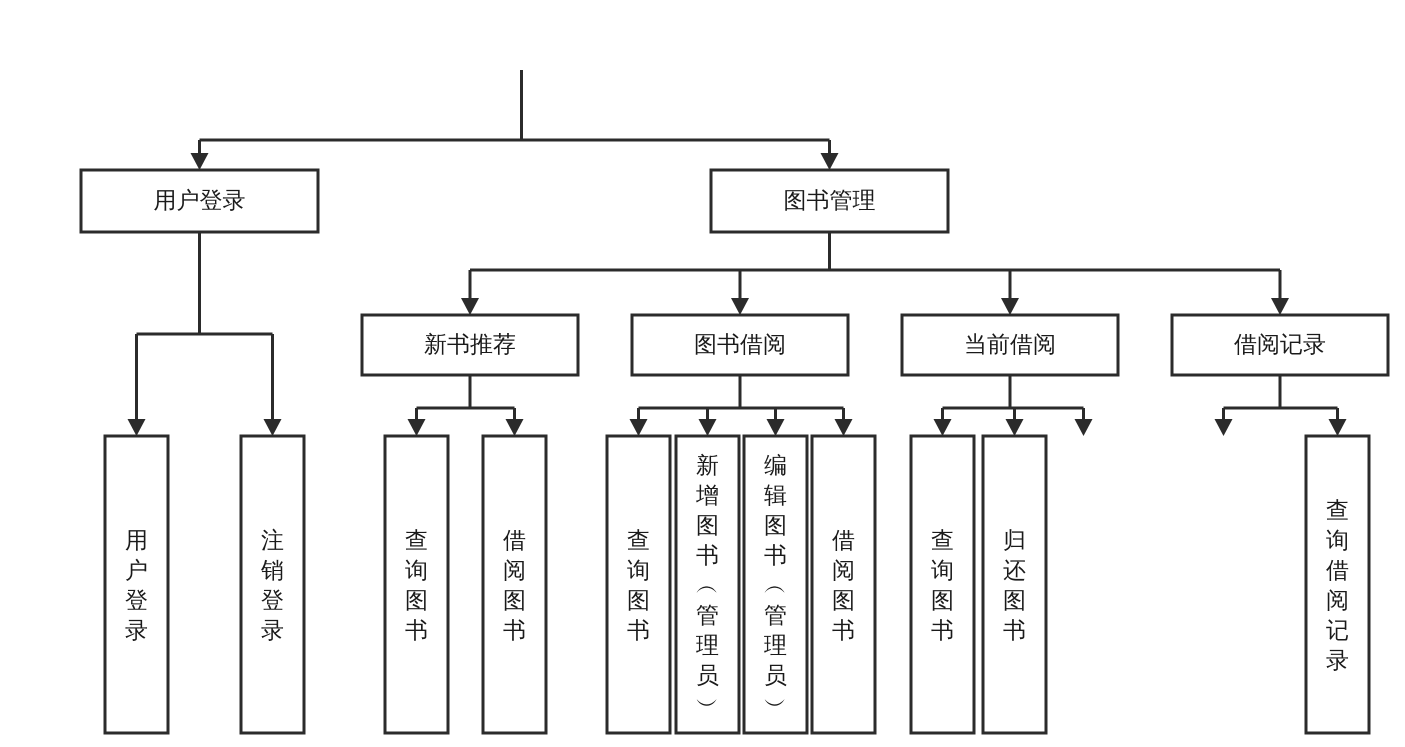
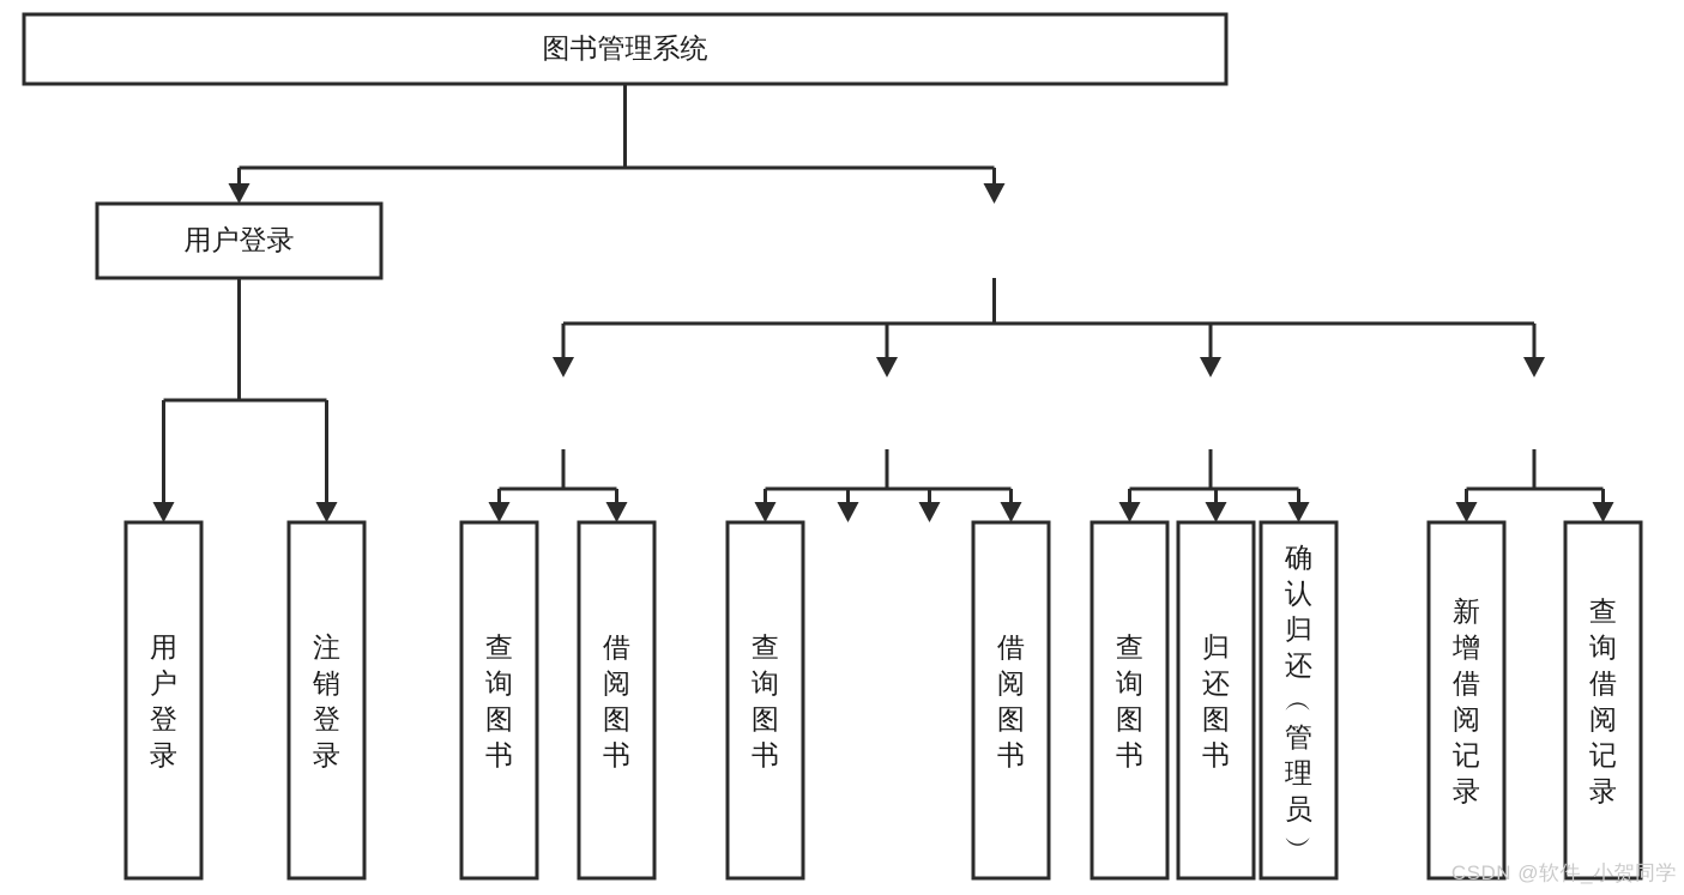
+ 图书管理系统
  用户登录
- 图书管理
- 新书推荐
- 图书借阅
- 当前借阅
- 借阅记录
  用户登录
  注销登录
  查询图书
  借阅图书
  查询图书
- 新增图书 ︵ 管理员 ︶
- 编辑图书 ︵ 管理员 ︶
  借阅图书
  查询图书
  归还图书
+ 确认归还 ︵ 管理员 ︶
+ 新增借阅记录
  查询借阅记录
+ CSDN @软件_小贺同学
